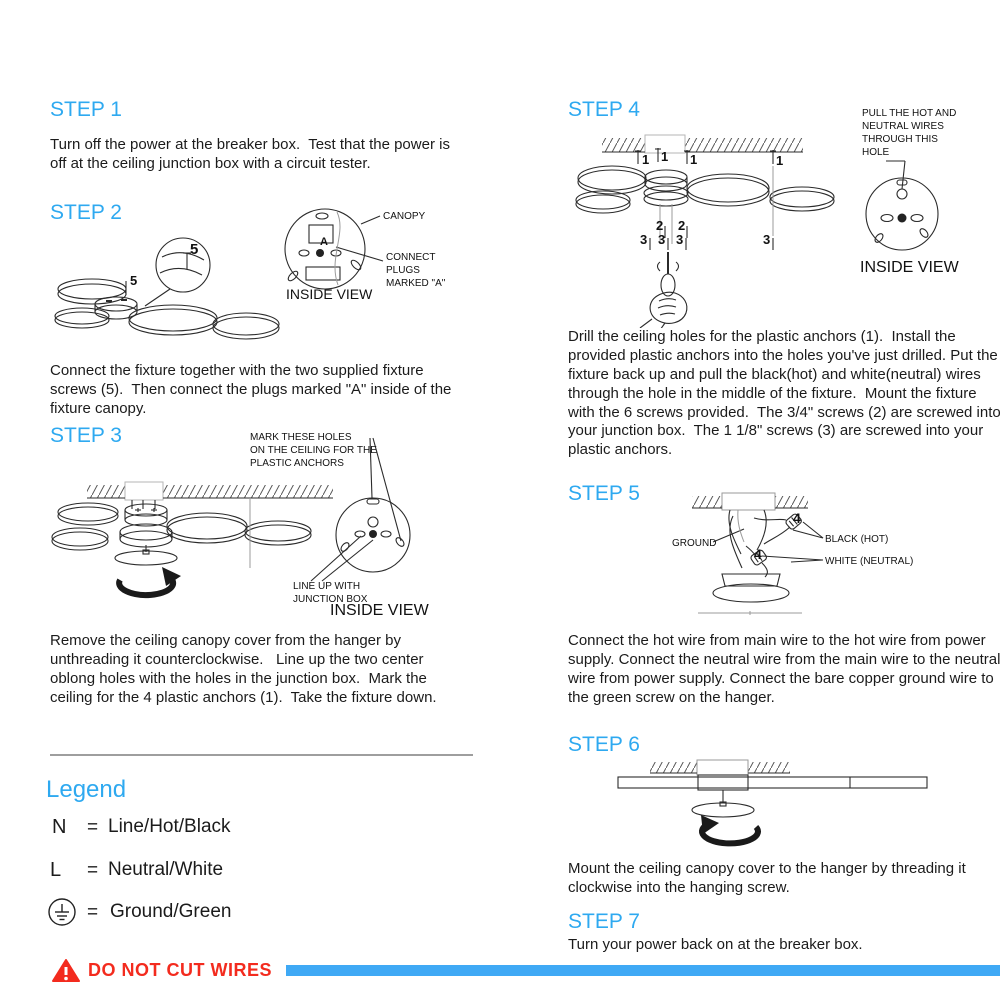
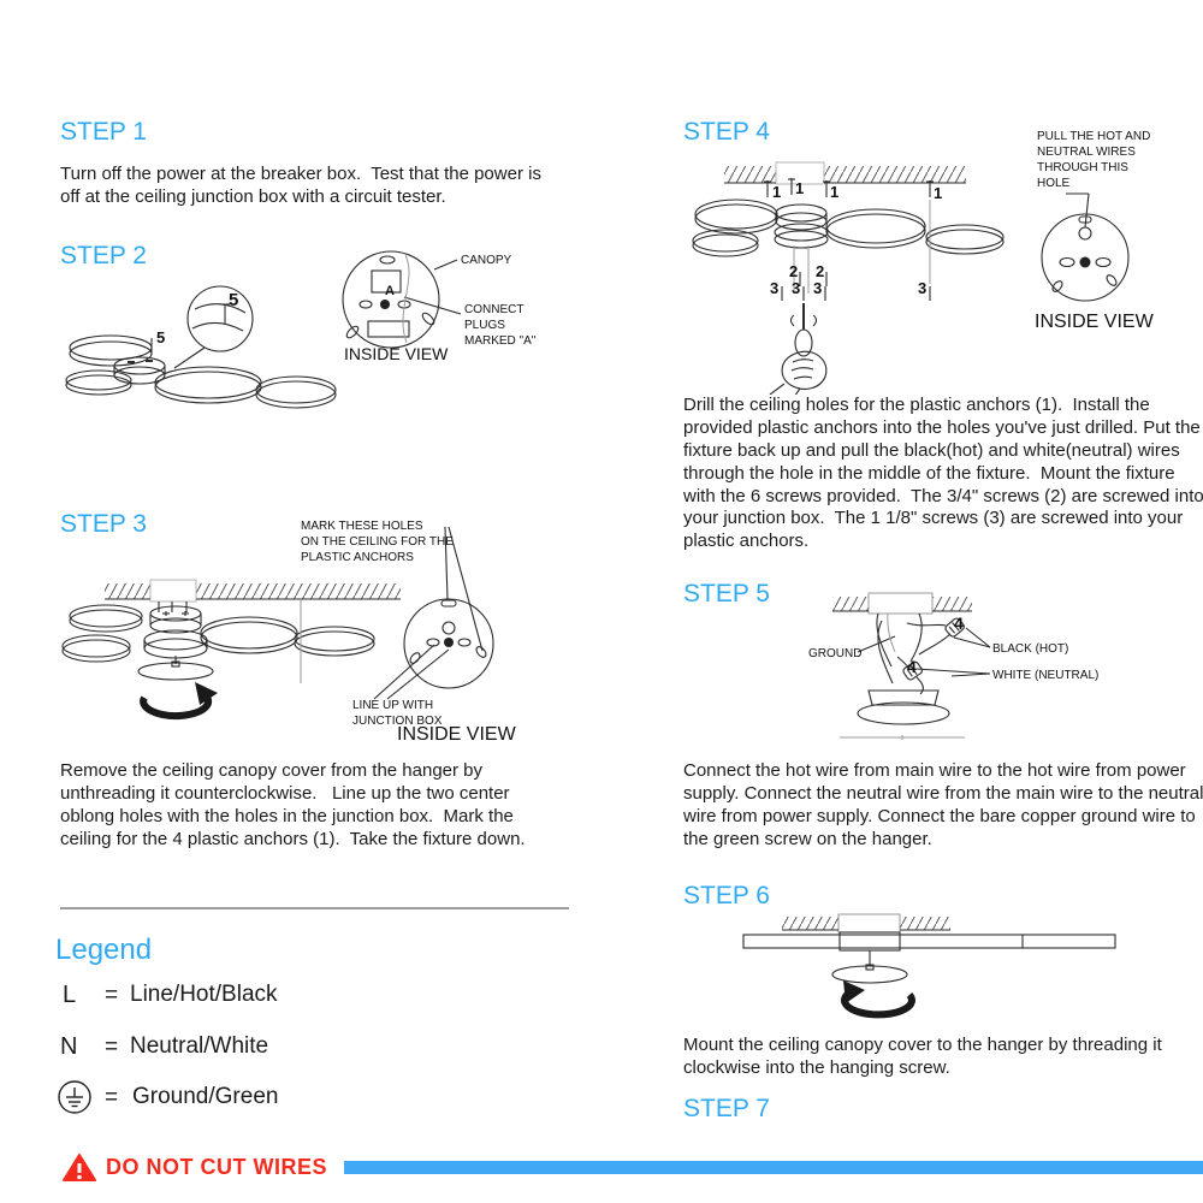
  STEP 1
  Turn off the power at the breaker box. Test that the power is off at the ceiling junction box with a circuit tester.
  STEP 2
  5
  5
  A
  CANOPY
  CONNECT
  PLUGS
  MARKED "A"
  INSIDE VIEW
- Connect the fixture together with the two supplied fixture screws (5). Then connect the plugs marked "A" inside of the fixture canopy.
  STEP 3
  MARK THESE HOLES
  ON THE CEILING FOR THE
  PLASTIC ANCHORS
  LINE UP WITH
  JUNCTION BOX
  INSIDE VIEW
  Remove the ceiling canopy cover from the hanger by unthreading it counterclockwise. Line up the two center oblong holes with the holes in the junction box. Mark the ceiling for the 4 plastic anchors (1). Take the fixture down.
  Legend
- N
+ L
  =
  Line/Hot/Black
- L
+ N
  =
  Neutral/White
  =
  Ground/Green
  DO NOT CUT WIRES
  STEP 4
  1
  1
  1
  1
  2
  2
  3
  3
  3
  3
  PULL THE HOT AND
  NEUTRAL WIRES
  THROUGH THIS
  HOLE
  INSIDE VIEW
  Drill the ceiling holes for the plastic anchors (1). Install the provided plastic anchors into the holes you've just drilled. Put the fixture back up and pull the black(hot) and white(neutral) wires through the hole in the middle of the fixture. Mount the fixture with the 6 screws provided. The 3/4" screws (2) are screwed into your junction box. The 1 1/8" screws (3) are screwed into your plastic anchors.
  STEP 5
  GROUND
  BLACK (HOT)
  WHITE (NEUTRAL)
  4
  4
  Connect the hot wire from main wire to the hot wire from power supply. Connect the neutral wire from the main wire to the neutral wire from power supply. Connect the bare copper ground wire to the green screw on the hanger.
  STEP 6
  Mount the ceiling canopy cover to the hanger by threading it clockwise into the hanging screw.
  STEP 7
- Turn your power back on at the breaker box.
